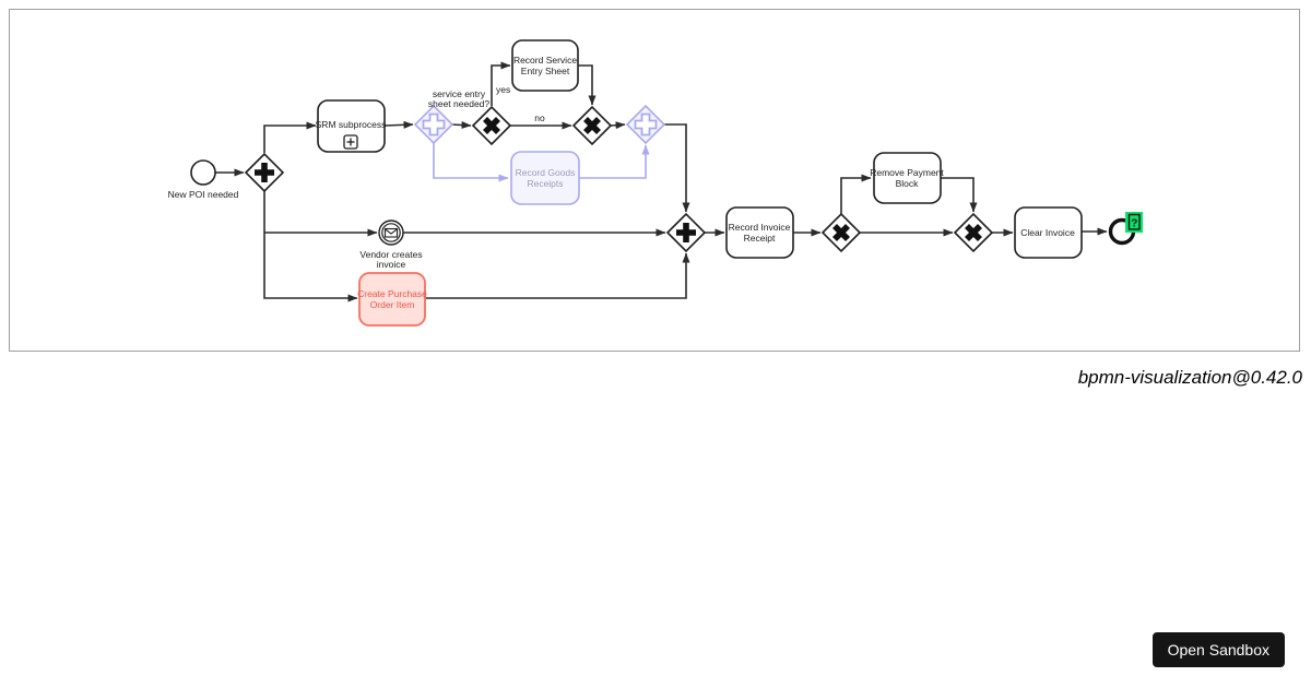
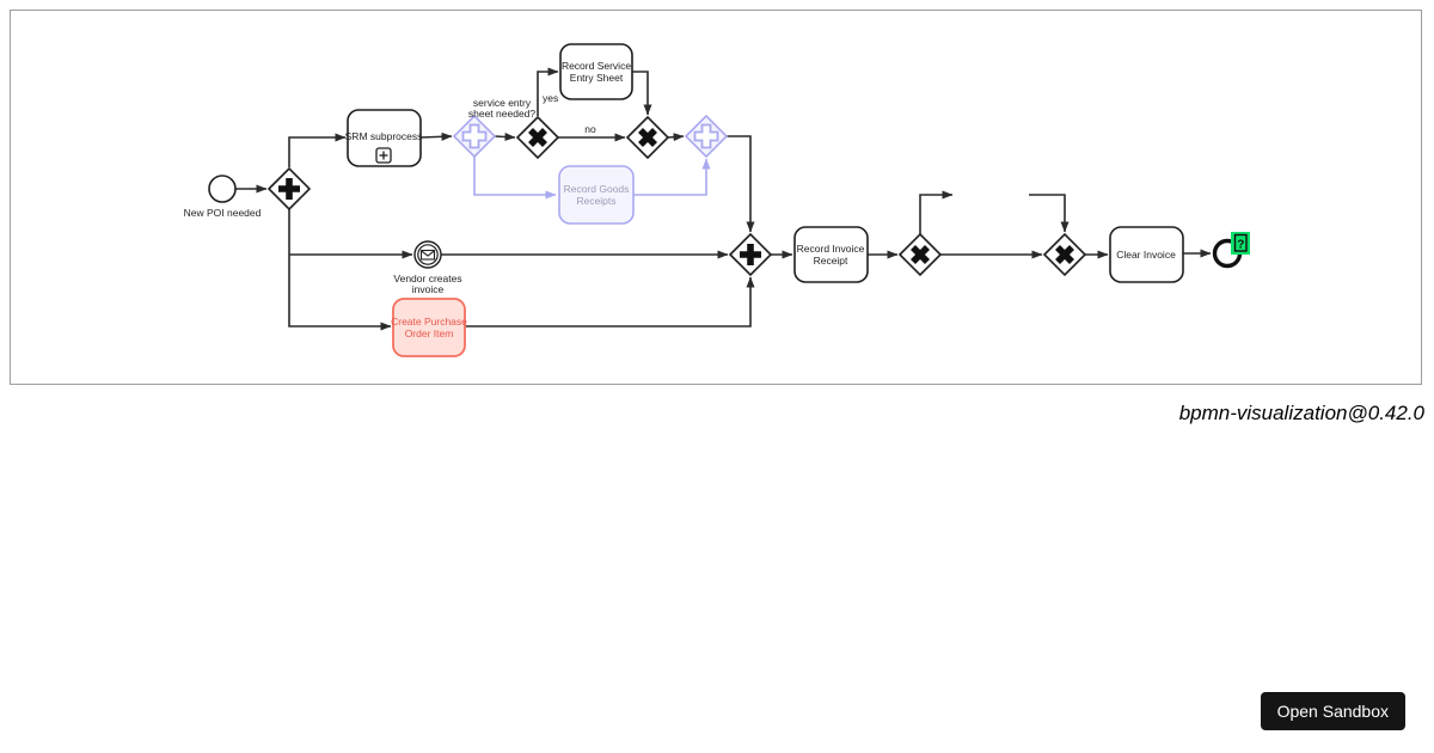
  New POI needed
  SRM subprocess
  service entry
  sheet needed?
  yes
  no
  Record Service
  Entry Sheet
  Record Goods
  Receipts
  Vendor creates
  invoice
  Create Purchase
  Order Item
  Record Invoice
  Receipt
- Remove Payment
- Block
  Clear Invoice
  ?
  bpmn-visualization@0.42.0
  Open Sandbox
